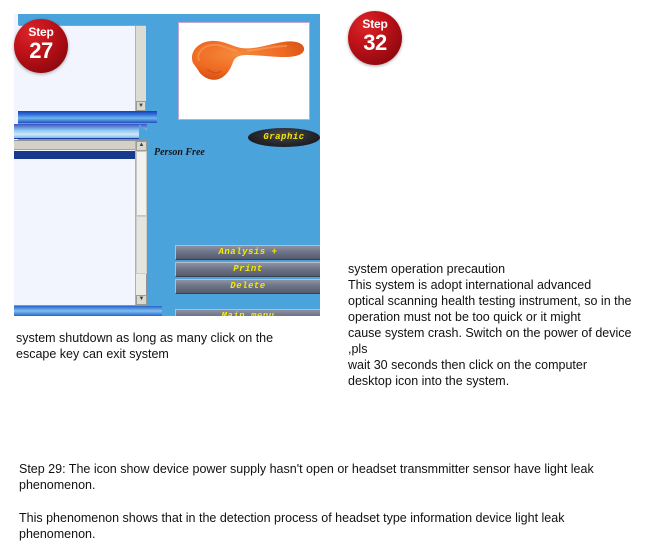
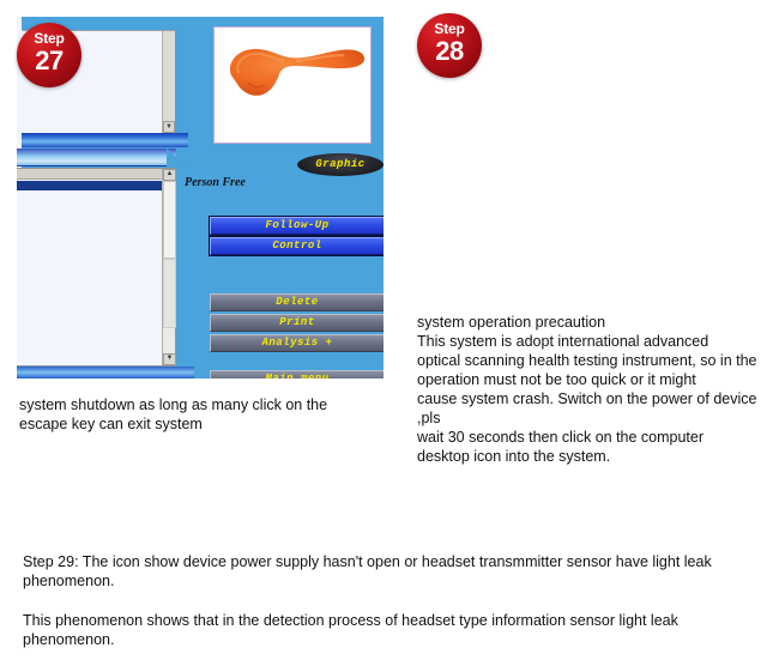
  Graphic
  Person Free
+ Follow-Up
+ Control
- Analysis +
+ Delete
  Print
- Delete
+ Analysis +
  Step
  27
  Step
- 32
+ 28
  system shutdown as long as many click on the
  escape key can exit system
  system operation precaution
  This system is adopt international advanced
  optical scanning health testing instrument, so in the
  operation must not be too quick or it might
  cause system crash. Switch on the power of device ,pls
  wait 30 seconds then click on the computer
  desktop icon into the system.
  Step 29: The icon show device power supply hasn't open or headset transmmitter sensor have light leak phenomenon.
- This phenomenon shows that in the detection process of headset type information device light leak phenomenon.
+ This phenomenon shows that in the detection process of headset type information sensor light leak phenomenon.
